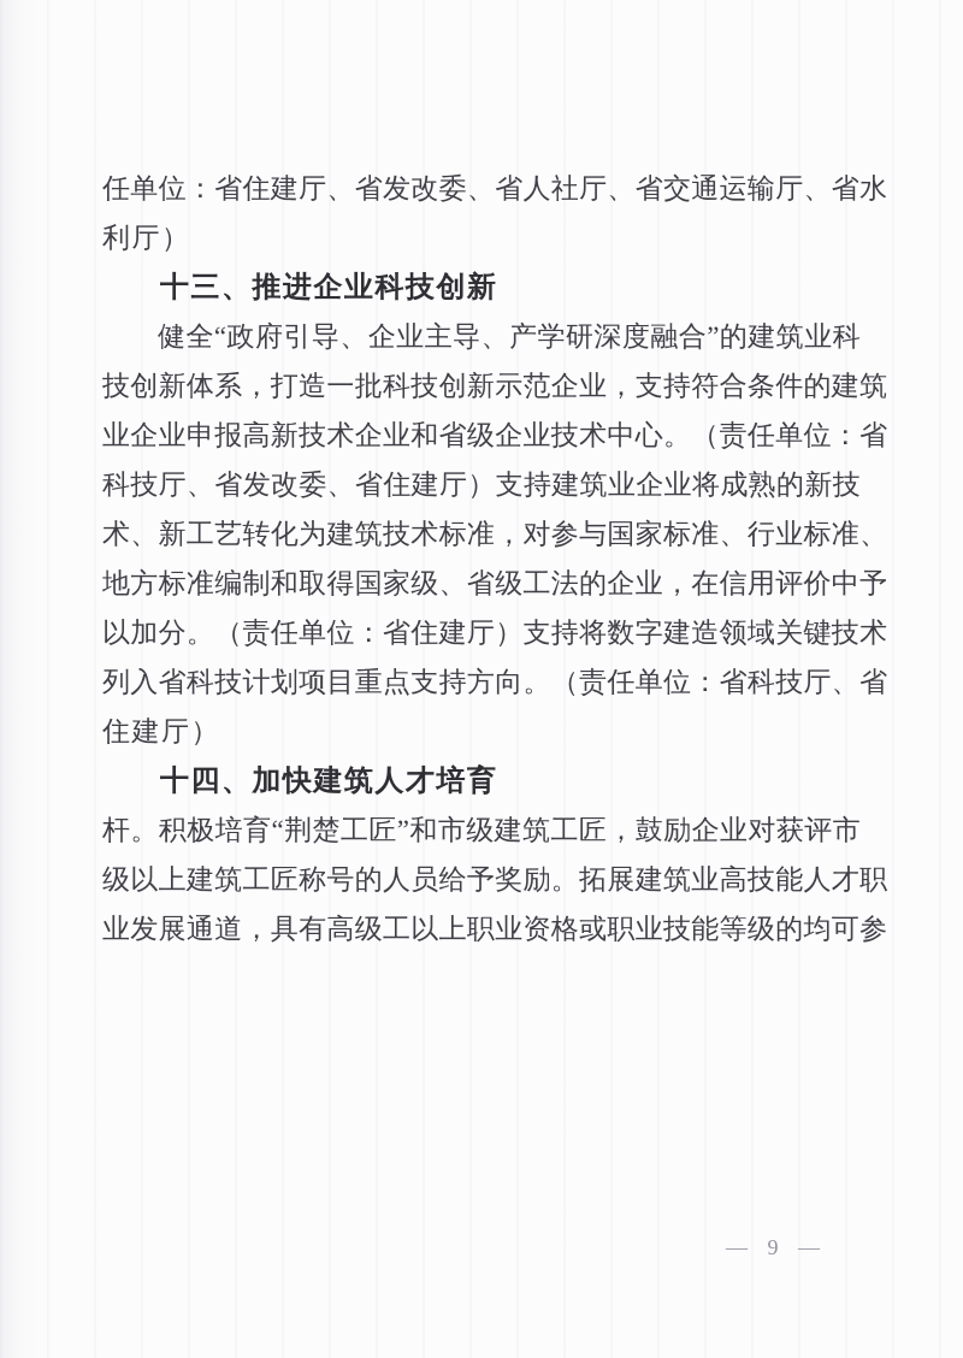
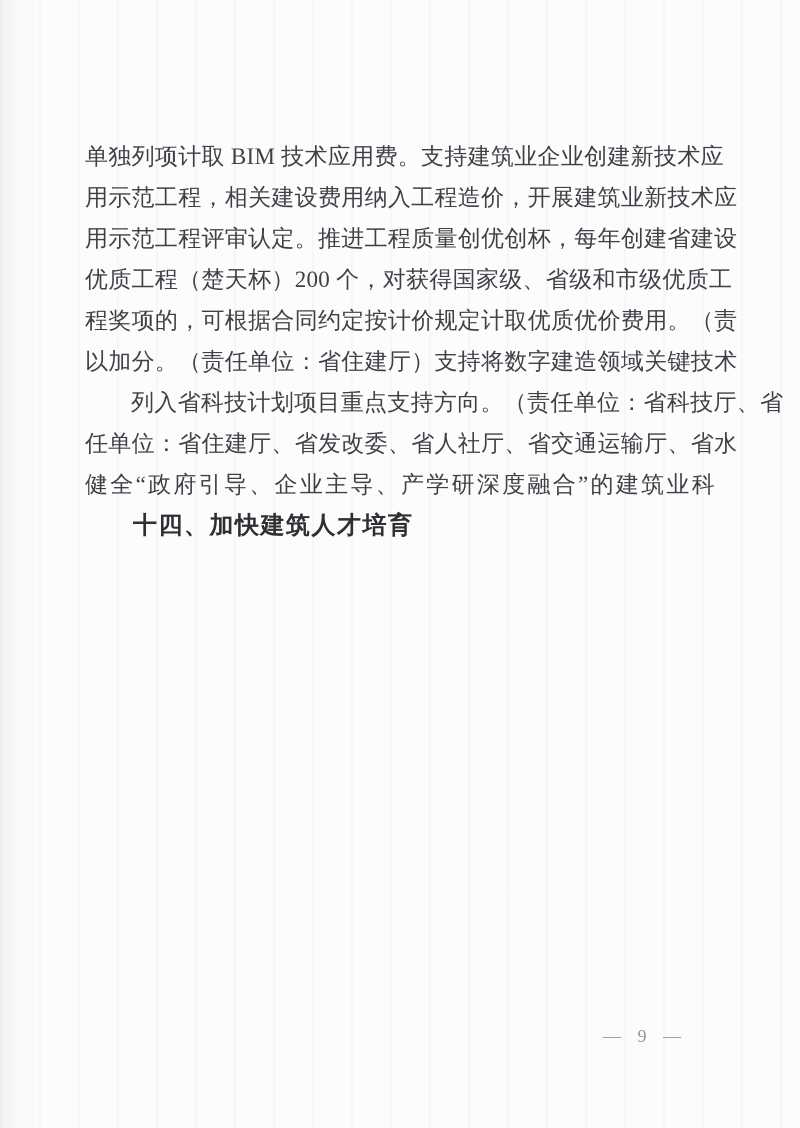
+ 单独列项计取 BIM 技术应用费。支持建筑业企业创建新技术应
+ 用示范工程，相关建设费用纳入工程造价，开展建筑业新技术应
+ 用示范工程评审认定。推进工程质量创优创杯，每年创建省建设
+ 优质工程（楚天杯）200 个，对获得国家级、省级和市级优质工
+ 程奖项的，可根据合同约定按计价规定计取优质优价费用。（责
- 任单位：省住建厅、省发改委、省人社厅、省交通运输厅、省水
+ 以加分。（责任单位：省住建厅）支持将数字建造领域关键技术
- 利厅）
- 十三、推进企业科技创新
- 健全“政府引导、企业主导、产学研深度融合”的建筑业科
+ 列入省科技计划项目重点支持方向。（责任单位：省科技厅、省
- 技创新体系，打造一批科技创新示范企业，支持符合条件的建筑
- 业企业申报高新技术企业和省级企业技术中心。（责任单位：省
- 科技厅、省发改委、省住建厅）支持建筑业企业将成熟的新技
- 术、新工艺转化为建筑技术标准，对参与国家标准、行业标准、
- 地方标准编制和取得国家级、省级工法的企业，在信用评价中予
- 以加分。（责任单位：省住建厅）支持将数字建造领域关键技术
+ 任单位：省住建厅、省发改委、省人社厅、省交通运输厅、省水
- 列入省科技计划项目重点支持方向。（责任单位：省科技厅、省
+ 健全“政府引导、企业主导、产学研深度融合”的建筑业科
- 住建厅）
  十四、加快建筑人才培育
- 杆。积极培育“荆楚工匠”和市级建筑工匠，鼓励企业对获评市
- 级以上建筑工匠称号的人员给予奖励。拓展建筑业高技能人才职
- 业发展通道，具有高级工以上职业资格或职业技能等级的均可参
  — 9 —
